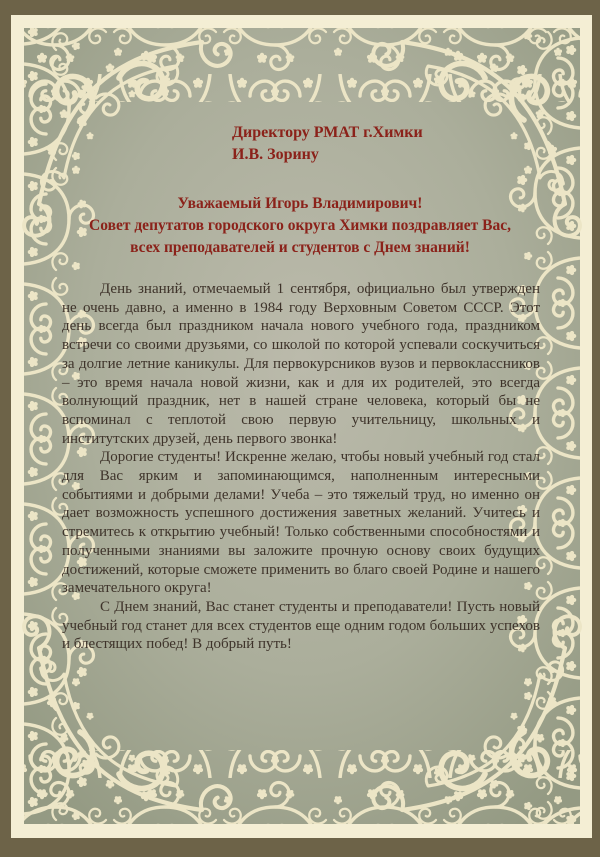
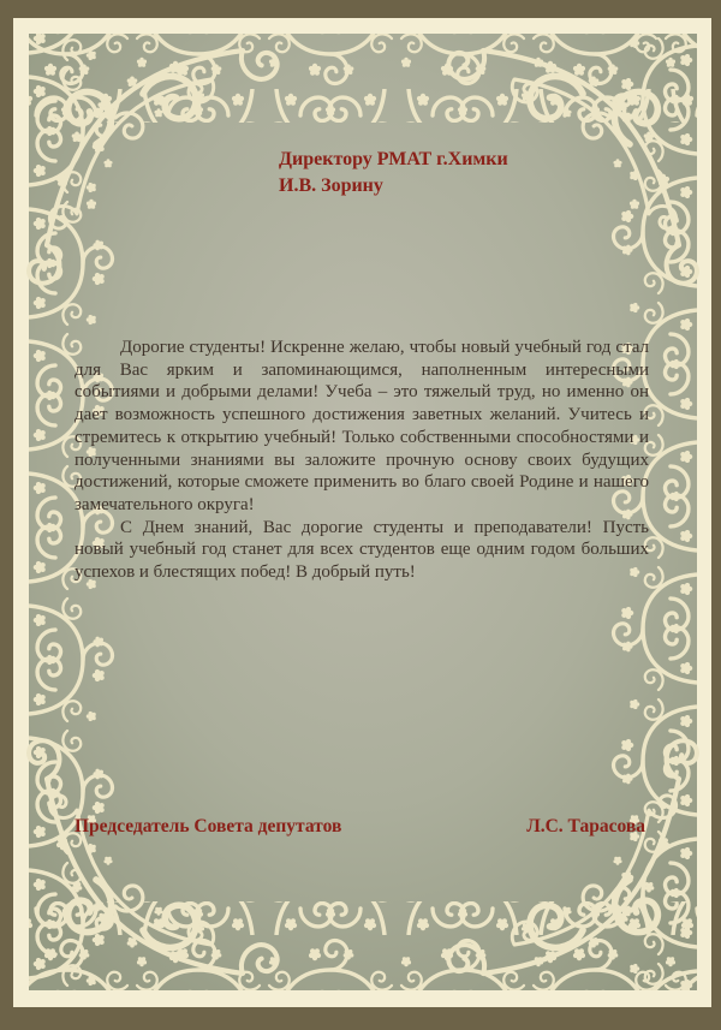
  Директору РМАТ г.Химки
  И.В. Зорину
- Уважаемый Игорь Владимирович!
- Совет депутатов городского округа Химки поздравляет Вас,
- всех преподавателей и студентов с Днем знаний!
- День знаний, отмечаемый 1 сентября, официально был утвержден не очень давно, а именно в 1984 году Верховным Советом СССР. Этот день всегда был праздником начала нового учебного года, праздником встречи со своими друзьями, со школой по которой успевали соскучиться за долгие летние каникулы. Для первокурсников вузов и первоклассников – это время начала новой жизни, как и для их родителей, это всегда волнующий праздник, нет в нашей стране человека, который бы не вспоминал с теплотой свою первую учительницу, школьных и институтских друзей, день первого звонка!
  Дорогие студенты! Искренне желаю, чтобы новый учебный год стал для Вас ярким и запоминающимся, наполненным интересными событиями и добрыми делами! Учеба – это тяжелый труд, но именно он дает возможность успешного достижения заветных желаний. Учитесь и стремитесь к открытию учебный! Только собственными способностями и полученными знаниями вы заложите прочную основу своих будущих достижений, которые сможете применить во благо своей Родине и нашего замечательного округа!
- С Днем знаний, Вас станет студенты и преподаватели! Пусть новый учебный год станет для всех студентов еще одним годом больших успехов и блестящих побед! В добрый путь!
+ С Днем знаний, Вас дорогие студенты и преподаватели! Пусть новый учебный год станет для всех студентов еще одним годом больших успехов и блестящих побед! В добрый путь!
+ Председатель Совета депутатов
+ Л.С. Тарасова
